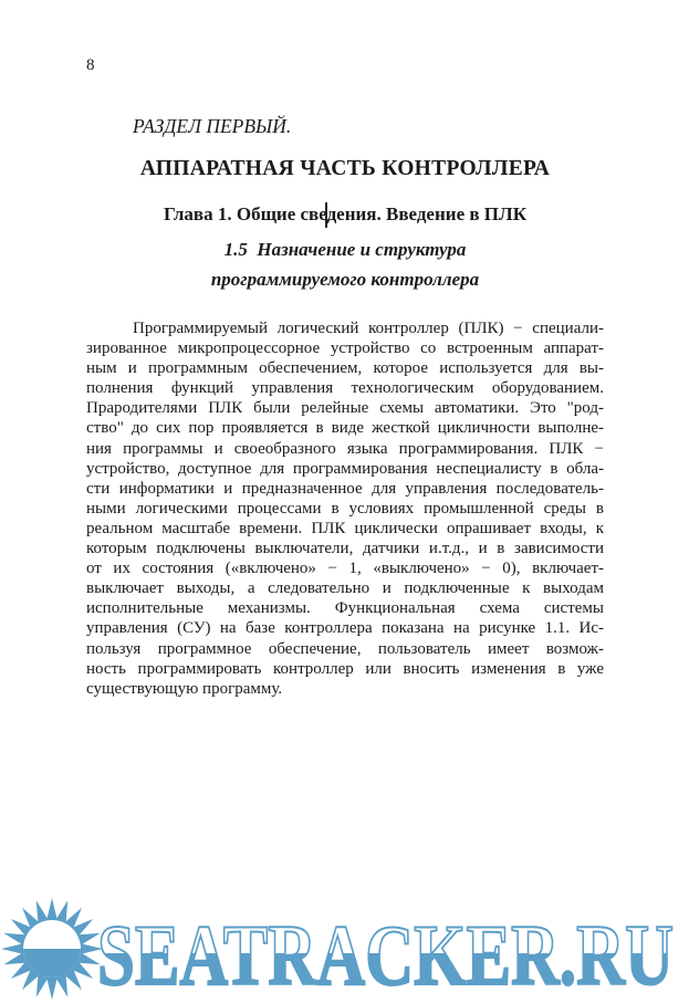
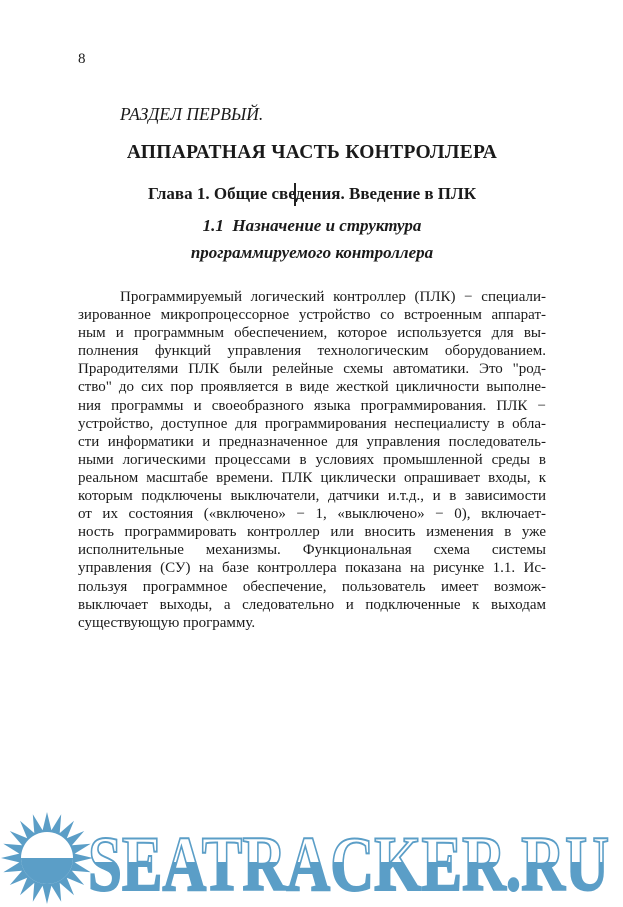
  8
  РАЗДЕЛ ПЕРВЫЙ.
  АППАРАТНАЯ ЧАСТЬ КОНТРОЛЛЕРА
  Глава 1. Общие сведения. Введение в ПЛК
- 1.5 Назначение и структура
+ 1.1 Назначение и структура
  программируемого контроллера
  Программируемый логический контроллер (ПЛК) − специали-
  зированное микропроцессорное устройство со встроенным аппарат-
  ным и программным обеспечением, которое используется для вы-
  полнения функций управления технологическим оборудованием.
  Прародителями ПЛК были релейные схемы автоматики. Это "род-
  ство" до сих пор проявляется в виде жесткой цикличности выполне-
  ния программы и своеобразного языка программирования. ПЛК −
  устройство, доступное для программирования неспециалисту в обла-
  сти информатики и предназначенное для управления последователь-
  ными логическими процессами в условиях промышленной среды в
  реальном масштабе времени. ПЛК циклически опрашивает входы, к
  которым подключены выключатели, датчики и.т.д., и в зависимости
  от их состояния («включено» − 1, «выключено» − 0), включает-
- выключает выходы, а следовательно и подключенные к выходам
+ ность программировать контроллер или вносить изменения в уже
  исполнительные механизмы. Функциональная схема системы
  управления (СУ) на базе контроллера показана на рисунке 1.1. Ис-
  пользуя программное обеспечение, пользователь имеет возмож-
- ность программировать контроллер или вносить изменения в уже
+ выключает выходы, а следовательно и подключенные к выходам
  существующую программу.
  SEATRACKER.RU
